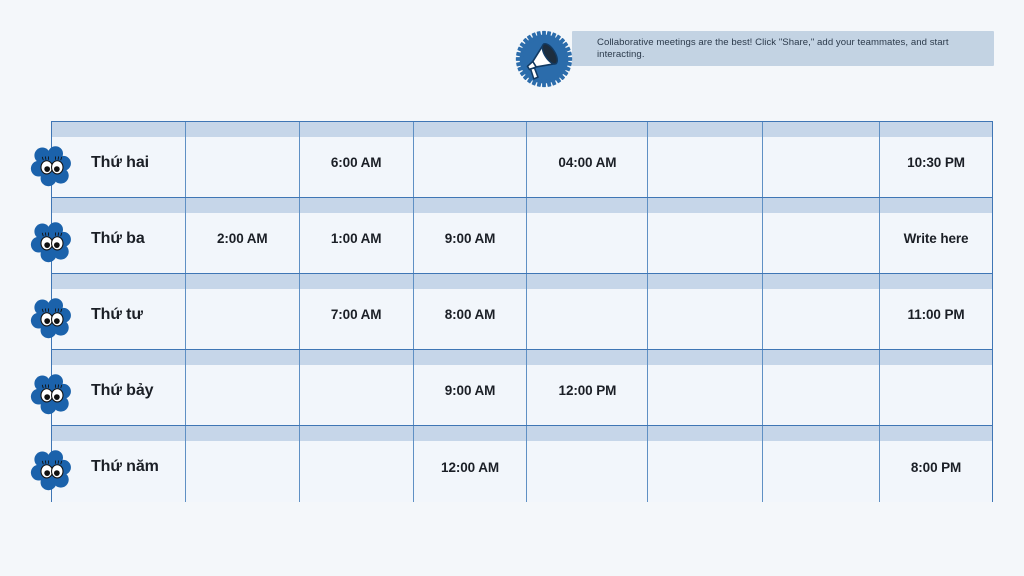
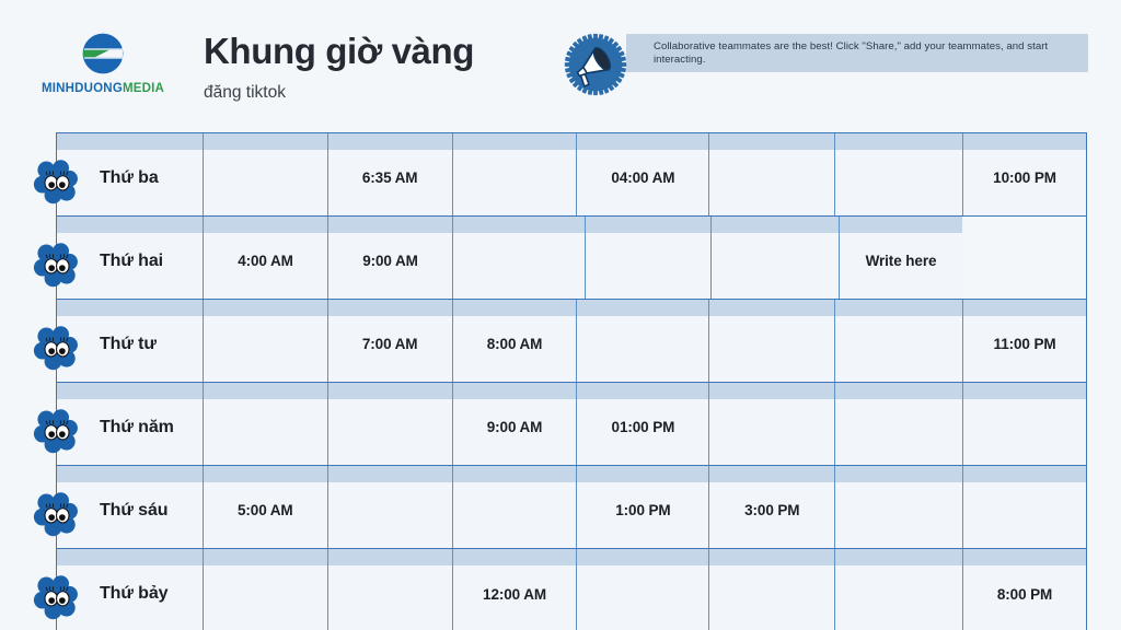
+ MINHDUONGMEDIA
+ Khung giờ vàng
+ đăng tiktok
- Collaborative meetings are the best! Click "Share," add your teammates, and start interacting.
+ Collaborative teammates are the best! Click "Share," add your teammates, and start interacting.
- Thứ hai
+ Thứ ba
- 6:00 AM
+ 6:35 AM
  04:00 AM
- 10:30 PM
+ 10:00 PM
- Thứ ba
+ Thứ hai
- 2:00 AM
- 1:00 AM
+ 4:00 AM
  9:00 AM
  Write here
  Thứ tư
  7:00 AM
  8:00 AM
  11:00 PM
- Thứ bảy
+ Thứ năm
  9:00 AM
- 12:00 PM
+ 01:00 PM
+ Thứ sáu
+ 5:00 AM
+ 1:00 PM
+ 3:00 PM
- Thứ năm
+ Thứ bảy
  12:00 AM
  8:00 PM
